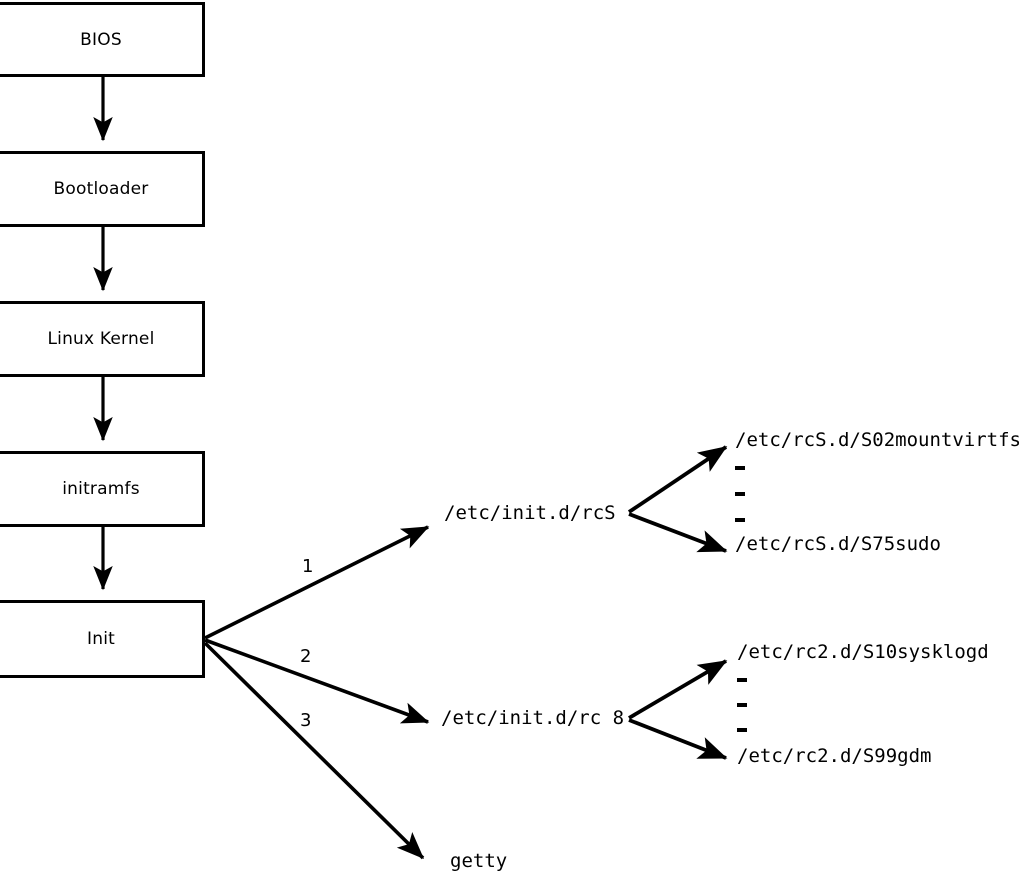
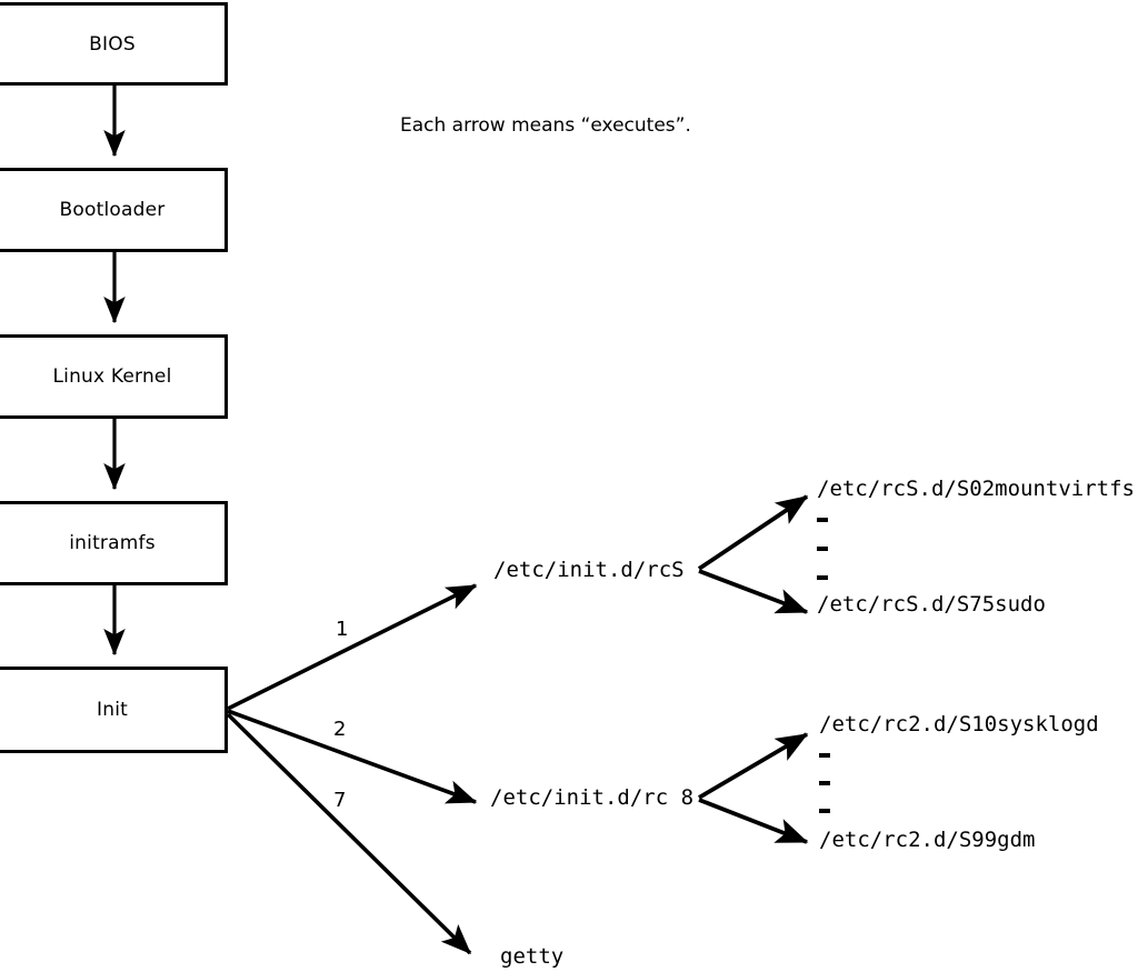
  BIOS
  Bootloader
  Linux Kernel
  initramfs
  Init
+ Each arrow means “executes”.
  1
  2
- 3
+ 7
  /etc/init.d/rcS
  /etc/rcS.d/S02mountvirtfs
  /etc/rcS.d/S75sudo
  /etc/init.d/rc 8
  /etc/rc2.d/S10sysklogd
  /etc/rc2.d/S99gdm
  getty
